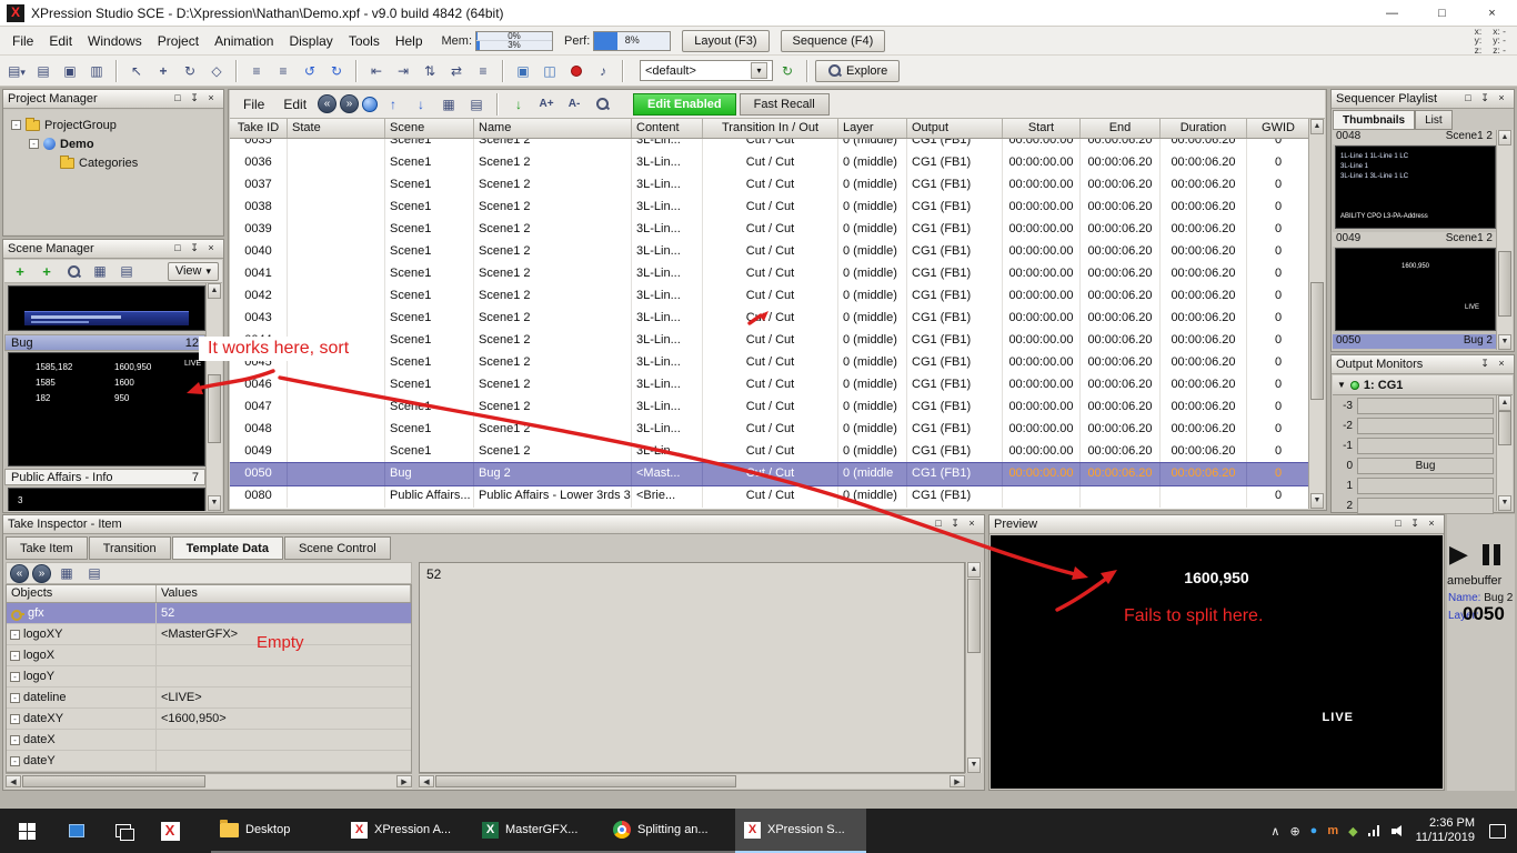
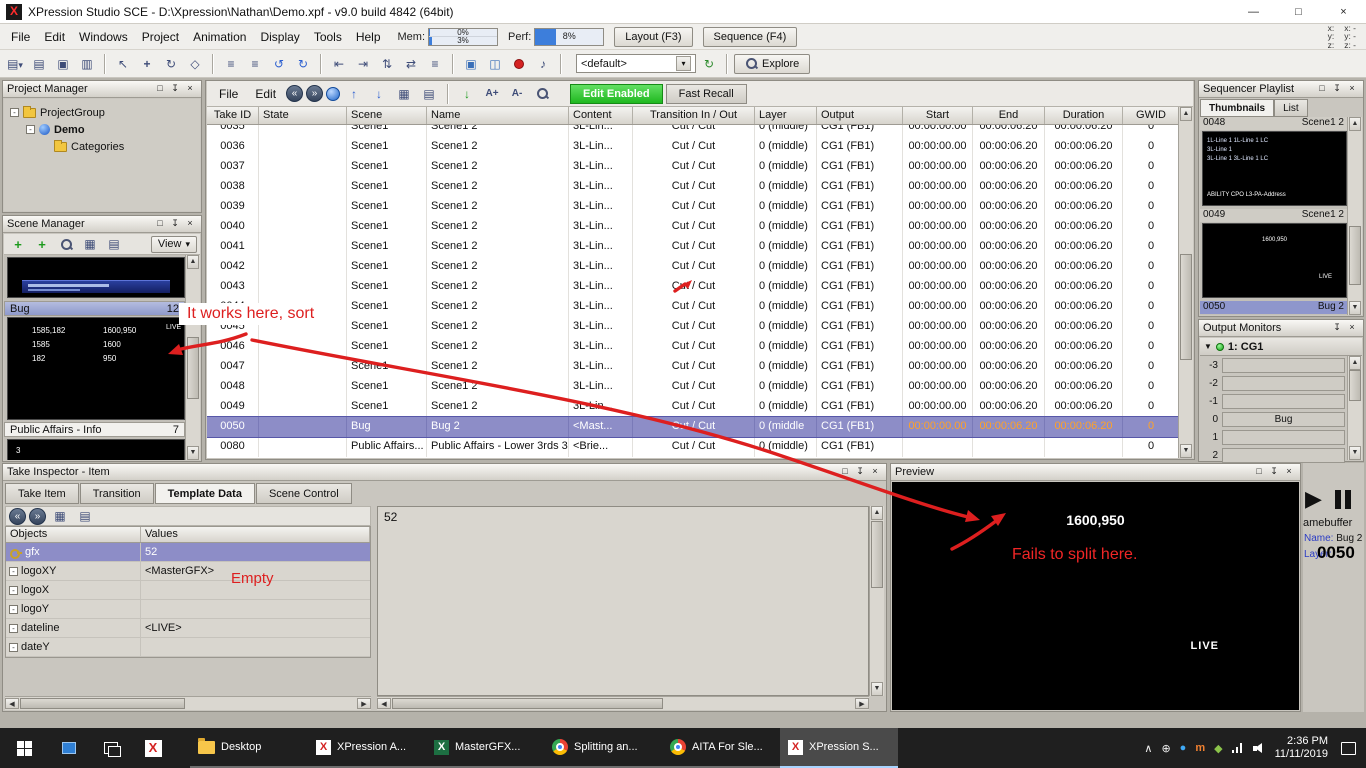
  X
  XPression Studio SCE - D:\Xpression\Nathan\Demo.xpf - v9.0 build 4842 (64bit)
  —
  □
  ×
  File
  Edit
  Windows
  Project
  Animation
  Display
  Tools
  Help
  Mem:
  0%
  3%
  Perf:
  8%
  Layout (F3)
  Sequence (F4)
  x:
  y:
  z:
  x: -
  y: -
  z: -
  <default>
  ▾
  Explore
  Project Manager
  □
  ↧
  ×
  ProjectGroup
  Demo
  Categories
  Scene Manager
  □
  ↧
  ×
  View
  Bug
  12
  1585,182
  1600,950
  1585
  1600
  182
  950
  Public Affairs - Info
  7
  3
  File
  Edit
  «
  »
  Edit Enabled
  Fast Recall
  Take ID
  State
  Scene
  Name
  Content
  Transition In / Out
  Layer
  Output
  Start
  End
  Duration
  GWID
  0035
  Scene1
  Scene1 2
  3L-Lin...
  Cut / Cut
  0 (middle)
  CG1 (FB1)
  00:00:00.00
  00:00:06.20
  00:00:06.20
  0
  0036
  Scene1
  Scene1 2
  3L-Lin...
  Cut / Cut
  0 (middle)
  CG1 (FB1)
  00:00:00.00
  00:00:06.20
  00:00:06.20
  0
  0037
  Scene1
  Scene1 2
  3L-Lin...
  Cut / Cut
  0 (middle)
  CG1 (FB1)
  00:00:00.00
  00:00:06.20
  00:00:06.20
  0
  0038
  Scene1
  Scene1 2
  3L-Lin...
  Cut / Cut
  0 (middle)
  CG1 (FB1)
  00:00:00.00
  00:00:06.20
  00:00:06.20
  0
  0039
  Scene1
  Scene1 2
  3L-Lin...
  Cut / Cut
  0 (middle)
  CG1 (FB1)
  00:00:00.00
  00:00:06.20
  00:00:06.20
  0
  0040
  Scene1
  Scene1 2
  3L-Lin...
  Cut / Cut
  0 (middle)
  CG1 (FB1)
  00:00:00.00
  00:00:06.20
  00:00:06.20
  0
  0041
  Scene1
  Scene1 2
  3L-Lin...
  Cut / Cut
  0 (middle)
  CG1 (FB1)
  00:00:00.00
  00:00:06.20
  00:00:06.20
  0
  0042
  Scene1
  Scene1 2
  3L-Lin...
  Cut / Cut
  0 (middle)
  CG1 (FB1)
  00:00:00.00
  00:00:06.20
  00:00:06.20
  0
  0043
  Scene1
  Scene1 2
  3L-Lin...
  C / Cut
  0 (middle)
  CG1 (FB1)
  00:00:00.00
  00:00:06.20
  00:00:06.20
  0
  Scene1
  Scene1 2
  3L-Lin...
  Cut / Cut
  0 (middle)
  CG1 (FB1)
  00:00:00.00
  00:00:06.20
  00:00:06.20
  0
  0045
  Scene1
  Scene1 2
  3L-Lin...
  Cut / Cut
  0 (middle)
  CG1 (FB1)
  00:00:00.00
  00:00:06.20
  00:00:06.20
  0
  0046
  Scene1
  Scene1 2
  3L-Lin...
  Cut / Cut
  0 (middle)
  CG1 (FB1)
  00:00:00.00
  00:00:06.20
  00:00:06.20
  0
  0047
  Scene
  Scene1 2
  3L-Lin...
  Cut / Cut
  0 (middle)
  CG1 (FB1)
  00:00:00.00
  00:00:06.20
  00:00:06.20
  0
  0048
  Scene1
  Scene1 2
  3L-Lin...
  Cut / Cut
  0 (middle)
  CG1 (FB1)
  00:00:00.00
  00:00:06.20
  00:00:06.20
  0
  0049
  Scene1
  Scene1 2
  Cut / Cut
  0 (middle)
  CG1 (FB1)
  00:00:00.00
  00:00:06.20
  00:00:06.20
  0
  0050
  Bug
  Bug 2
  <Mast...
  t / Cut
  0 (middle
  CG1 (FB1)
  00:00:00.00
  00:00:06.20
  00:00:06.20
  0
  0080
  Public Affairs...
  Public Affairs - Lower 3rds 3
  <Brie...
  Cut / Cut
  0 (middle)
  CG1 (FB1)
  0
  Sequencer Playlist
  □
  ↧
  ×
  Thumbnails
  List
  0048
  Scene1 2
  0049
  Scene1 2
  0050
  Bug 2
  Output Monitors
  ↧
  ×
  ▼
  1: CG1
  -3
  -2
  -1
  0
  Bug
  1
  2
  Take Inspector - Item
  □
  ↧
  ×
  Take Item
  Transition
  Template Data
  Scene Control
  «
  »
  Objects
  Values
  gfx
  52
  logoXY
  <MasterGFX>
  logoX
  logoY
  dateline
  <LIVE>
- dateXY
- <1600,950>
- dateX
  dateY
  52
  Preview
  □
  ↧
  ×
  1600,950
  LIVE
  ▶
  amebuffer
  Name: Bug 2
  Layer:
  0050
  X
  Desktop
  X
  XPression A...
  X
  MasterGFX...
  Splitting an...
+ AITA For Sle...
  X
  XPression S...
  ∧
  ⊕
  ●
  m
  ◆
  2:36 PM
  11/11/2019
  It works here, sort
  Fails to split here.
  Empty
